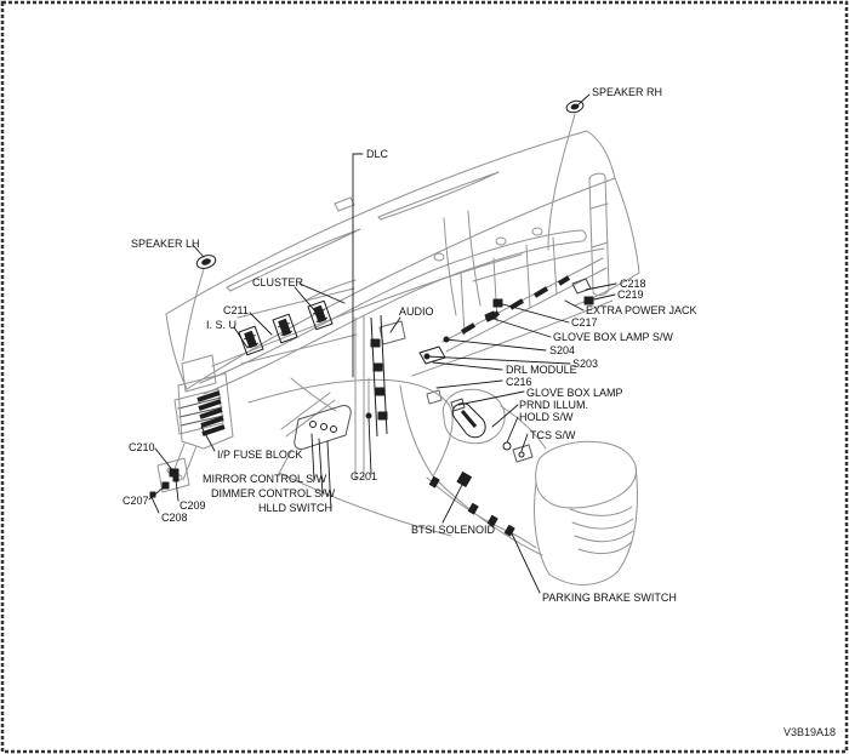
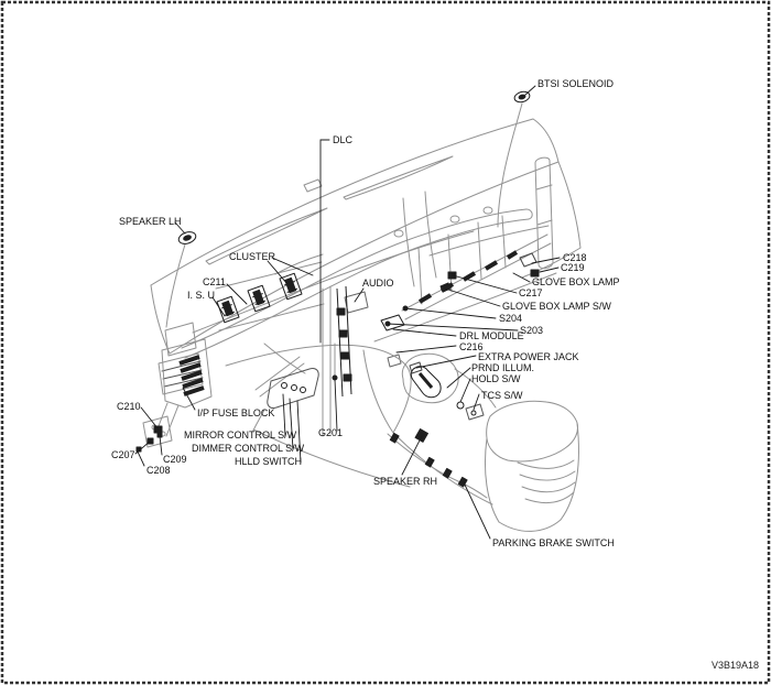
  SPEAKER LH
- SPEAKER RH
+ BTSI SOLENOID
  DLC
  CLUSTER
  C211
  I. S. U
  AUDIO
  C218
  C219
- EXTRA POWER JACK
+ GLOVE BOX LAMP
  C217
  GLOVE BOX LAMP S/W
  S204
  S203
  DRL MODULE
  C216
- GLOVE BOX LAMP
+ EXTRA POWER JACK
  PRND ILLUM.
  HOLD S/W
  TCS S/W
  I/P FUSE BLOCK
  MIRROR CONTROL S/W
  DIMMER CONTROL S/W
  HLLD SWITCH
  C210
  C207
  C209
  C208
  G201
- BTSI SOLENOID
+ SPEAKER RH
  PARKING BRAKE SWITCH
  V3B19A18
